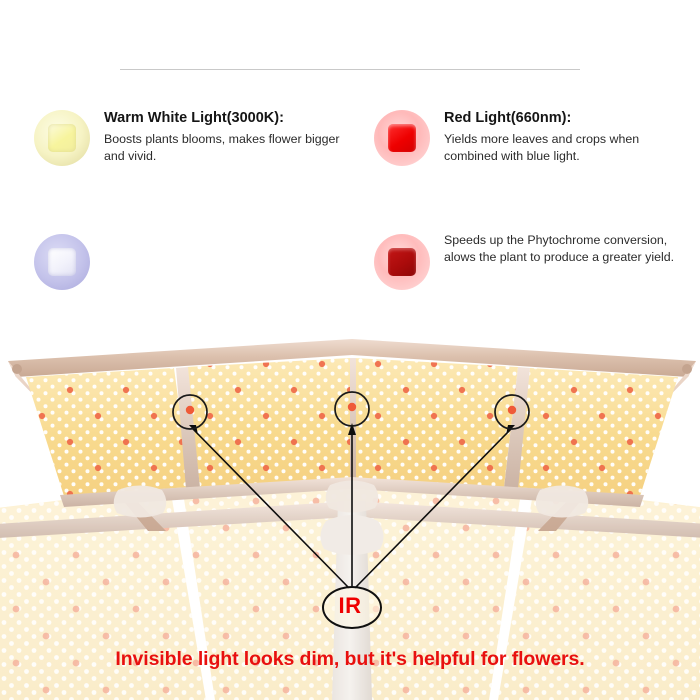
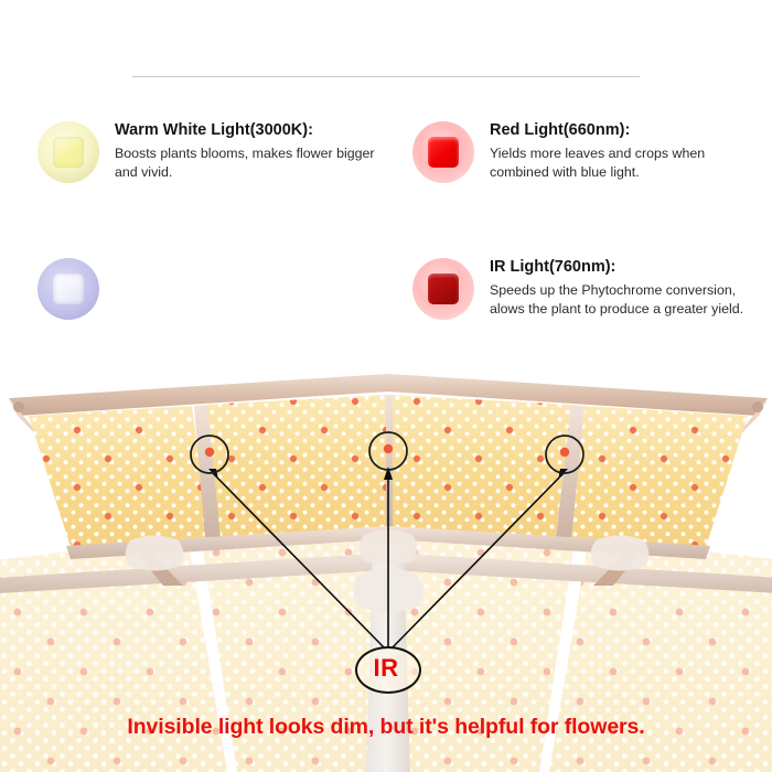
  Warm White Light(3000K):
  Boosts plants blooms, makes flower bigger and vivid.
  Red Light(660nm):
  Yields more leaves and crops when combined with blue light.
+ IR Light(760nm):
  Speeds up the Phytochrome conversion, alows the plant to produce a greater yield.
  IR
  Invisible light looks dim, but it's helpful for flowers.
